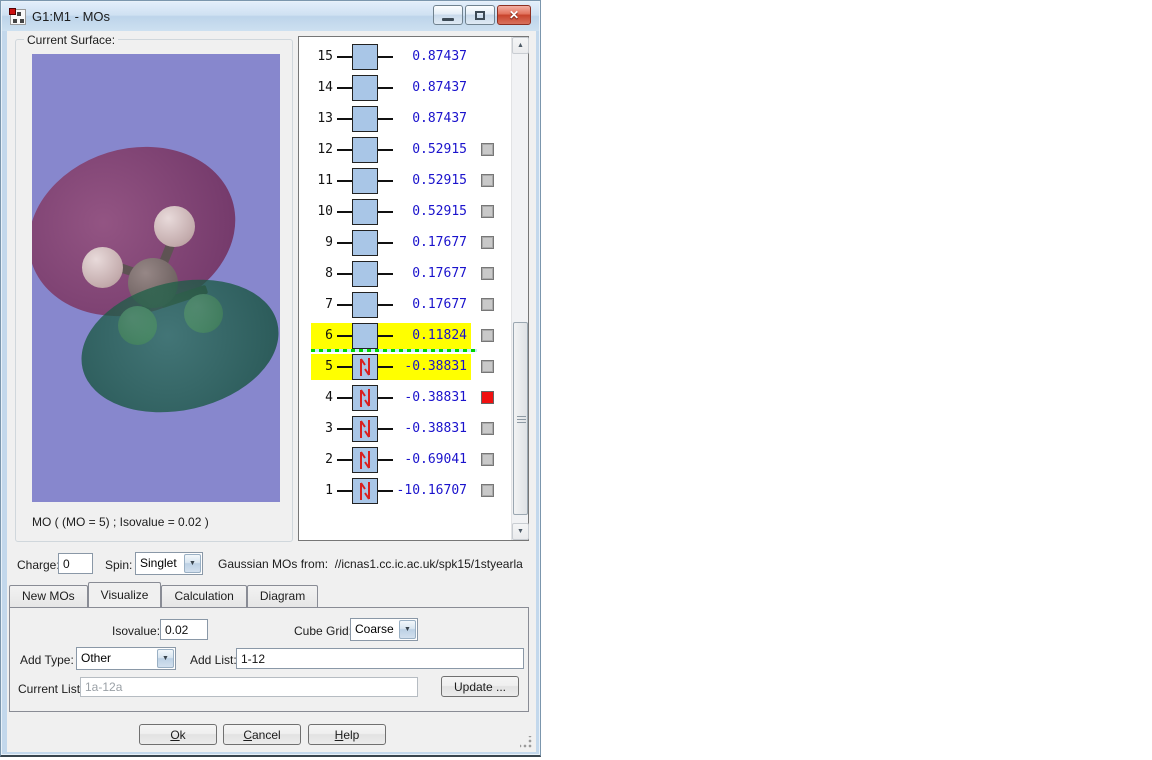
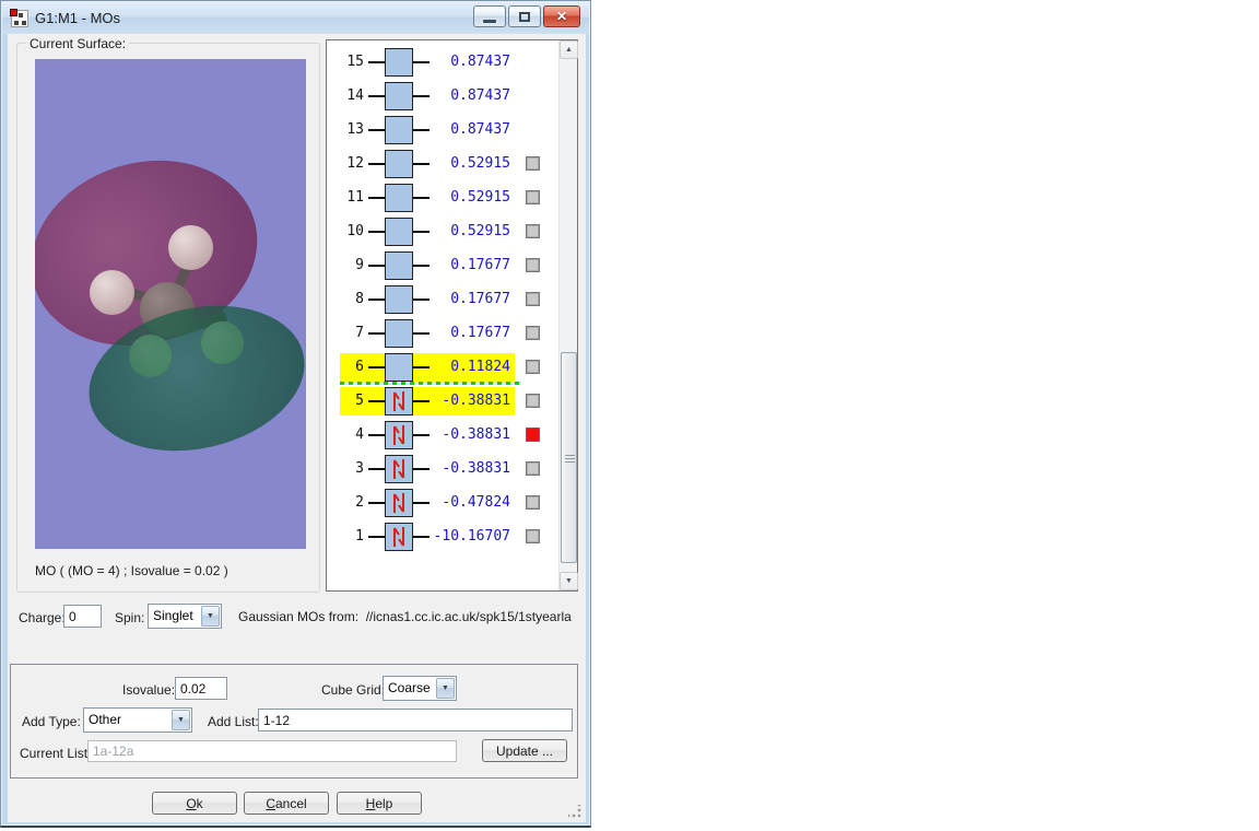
  G1:M1 - MOs
  ✕
  Current Surface:
- MO ( (MO = 5) ; Isovalue = 0.02 )
+ MO ( (MO = 4) ; Isovalue = 0.02 )
  15
  0.87437
  14
  0.87437
  13
  0.87437
  12
  0.52915
  11
  0.52915
  10
  0.52915
  9
  0.17677
  8
  0.17677
  7
  0.17677
  6
  0.11824
  5
  -0.38831
  4
  -0.38831
  3
  -0.38831
  2
- -0.69041
+ -0.47824
  1
  -10.16707
  Charge
  0
  Spin:
  Singlet
  Gaussian MOs from: //icnas1.cc.ic.ac.uk/spk15/1styearla
- New MOs
- Visualize
- Calculation
- Diagram
  Isovalue:
  0.02
  Cube Grid
  Coarse
  Add Type:
  Other
  Add List
  1-12
  Current List
  1a-12a
  Update ...
  Ok
  Cancel
  Help
